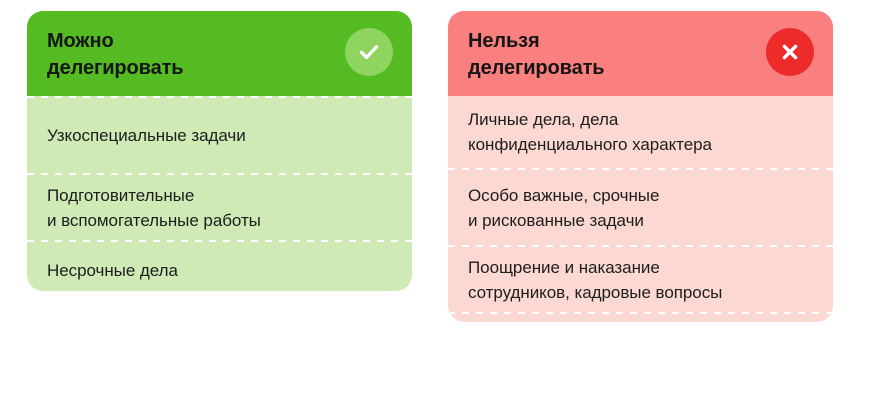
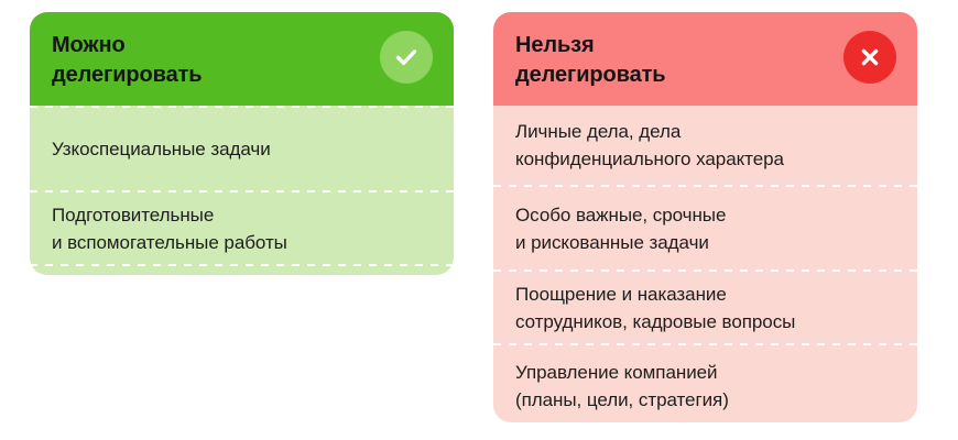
  Можно
  делегировать
  Узкоспециальные задачи
  Подготовительные
  и вспомогательные работы
- Несрочные дела
  Нельзя
  делегировать
  Личные дела, дела
  конфиденциального характера
  Особо важные, срочные
  и рискованные задачи
  Поощрение и наказание
  сотрудников, кадровые вопросы
+ Управление компанией
+ (планы, цели, стратегия)
